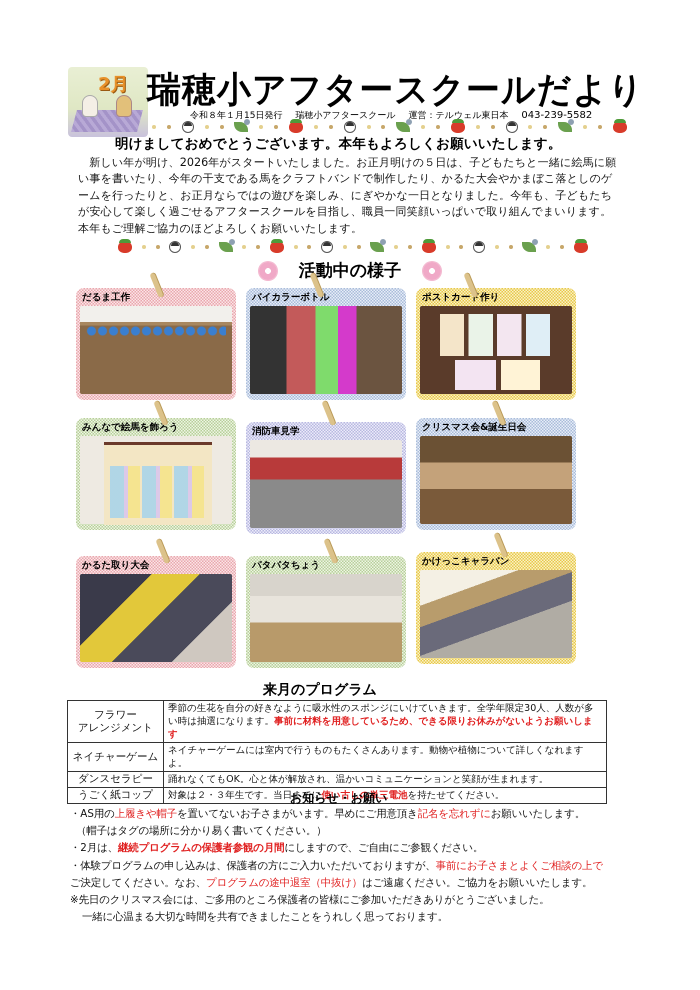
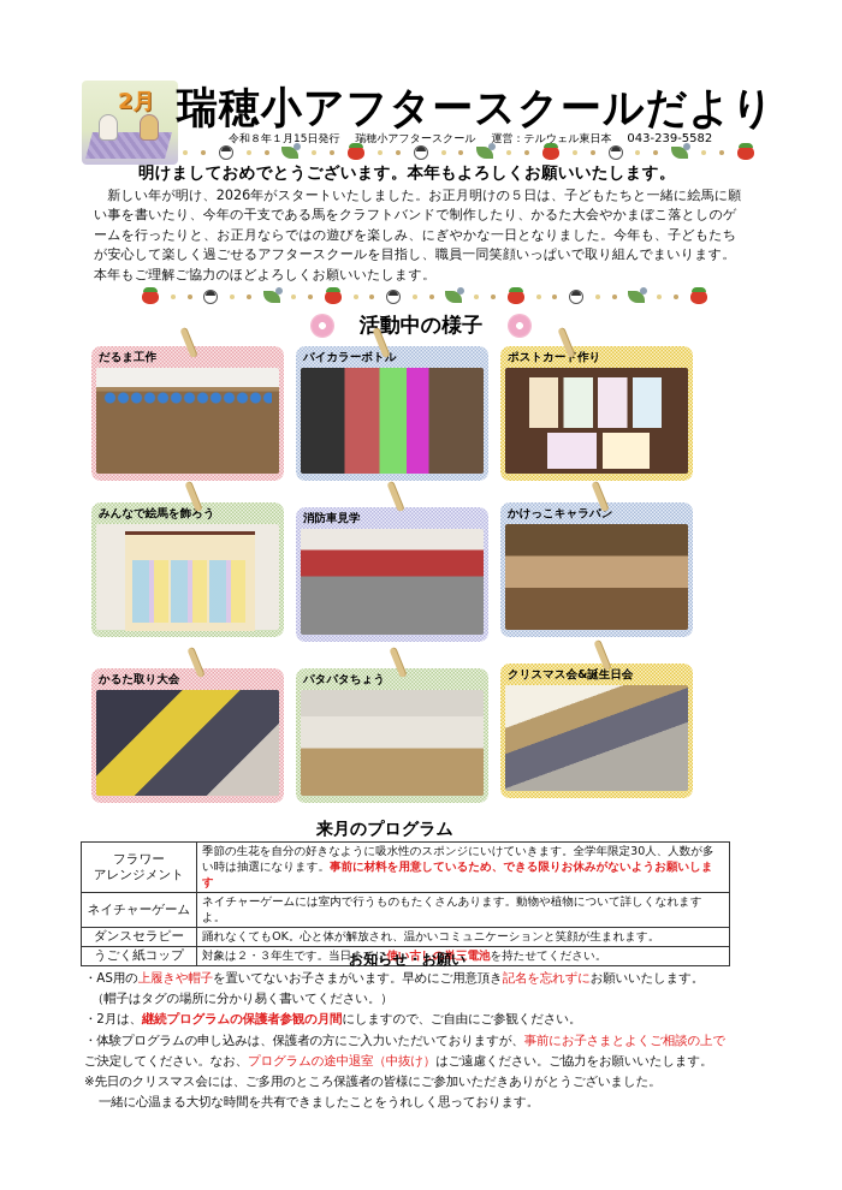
  2月
  瑞穂小アフタースクールだより
  令和８年１月15日発行 瑞穂小アフタースクール 運営：テルウェル東日本 043-239-5582
  明けましておめでとうございます。本年もよろしくお願いいたします。
  新しい年が明け、2026年がスタートいたしました。お正月明けの５日は、子どもたちと一緒に絵馬に願い事を書いたり、今年の干支である馬をクラフトバンドで制作したり、かるた大会やかまぼこ落としのゲームを行ったりと、お正月ならではの遊びを楽しみ、にぎやかな一日となりました。今年も、子どもたちが安心して楽しく過ごせるアフタースクールを目指し、職員一同笑顔いっぱいで取り組んでまいります。本年もご理解ご協力のほどよろしくお願いいたします。
  活動中の様子
  だるま工作
  バイカラーボトル
  ポストカード作り
  みんなで絵馬を飾ろう
  消防車見学
- クリスマス会&誕生日会
+ かけっこキャラバン
  かるた取り大会
  パタパタちょう
- かけっこキャラバン
+ クリスマス会&誕生日会
  来月のプログラム
  フラワー アレンジメント	季節の生花を自分の好きなように吸水性のスポンジにいけていきます。全学年限定30人、人数が多い時は抽選になります。事前に材料を用意しているため、できる限りお休みがないようお願いします
  ネイチャーゲーム	ネイチャーゲームには室内で行うものもたくさんあります。動物や植物について詳しくなれますよ。
  ダンスセラピー	踊れなくてもOK。心と体が解放され、温かいコミュニケーションと笑顔が生まれます。
  うごく紙コップ	対象は２・３年生です。当日までに使い古しの単三電池を持たせてください。
  お知らせ・お願い
  ・AS用の上履きや帽子を置いてないお子さまがいます。早めにご用意頂き記名を忘れずにお願いいたします。
  （帽子はタグの場所に分かり易く書いてください。）
  ・2月は、継続プログラムの保護者参観の月間にしますので、ご自由にご参観ください。
  ・体験プログラムの申し込みは、保護者の方にご入力いただいておりますが、事前にお子さまとよくご相談の上で
  ご決定してください。なお、プログラムの途中退室（中抜け）はご遠慮ください。ご協力をお願いいたします。
  ※先日のクリスマス会には、ご多用のところ保護者の皆様にご参加いただきありがとうございました。
  一緒に心温まる大切な時間を共有できましたことをうれしく思っております。
